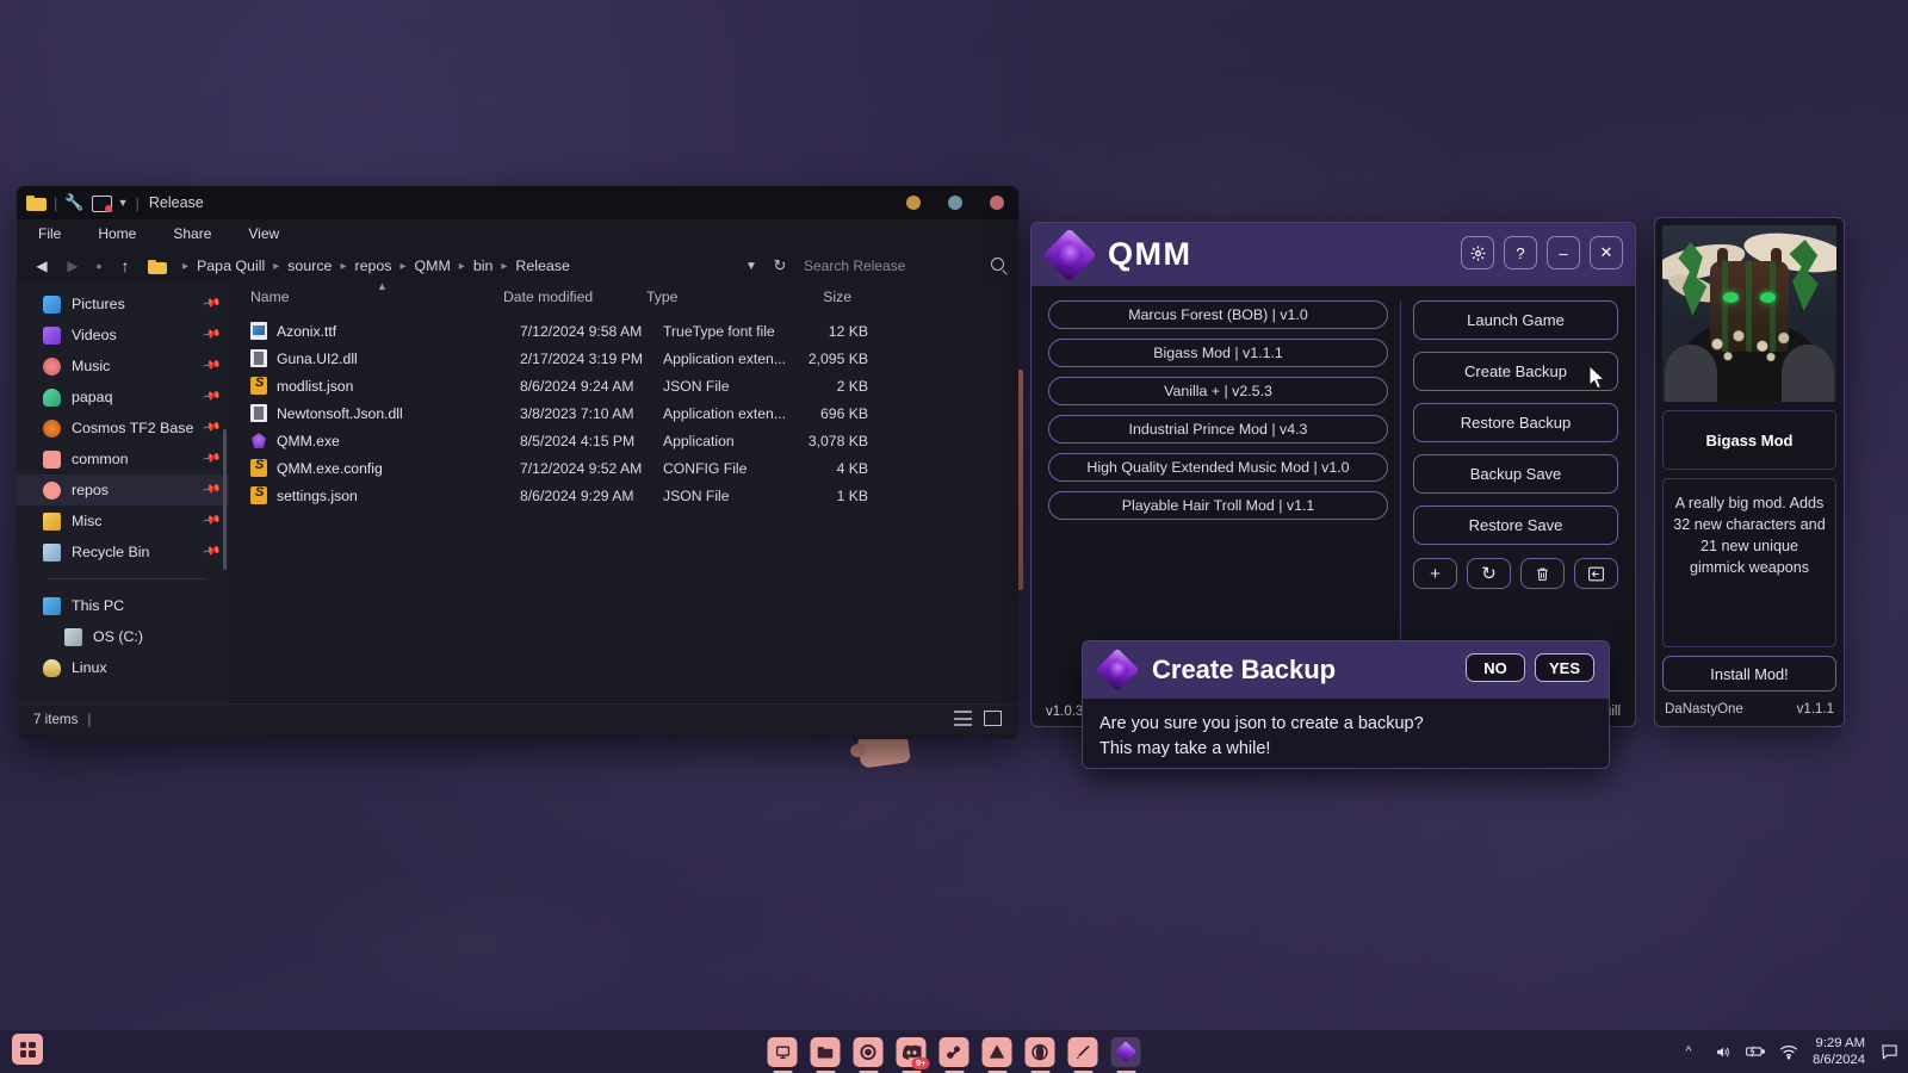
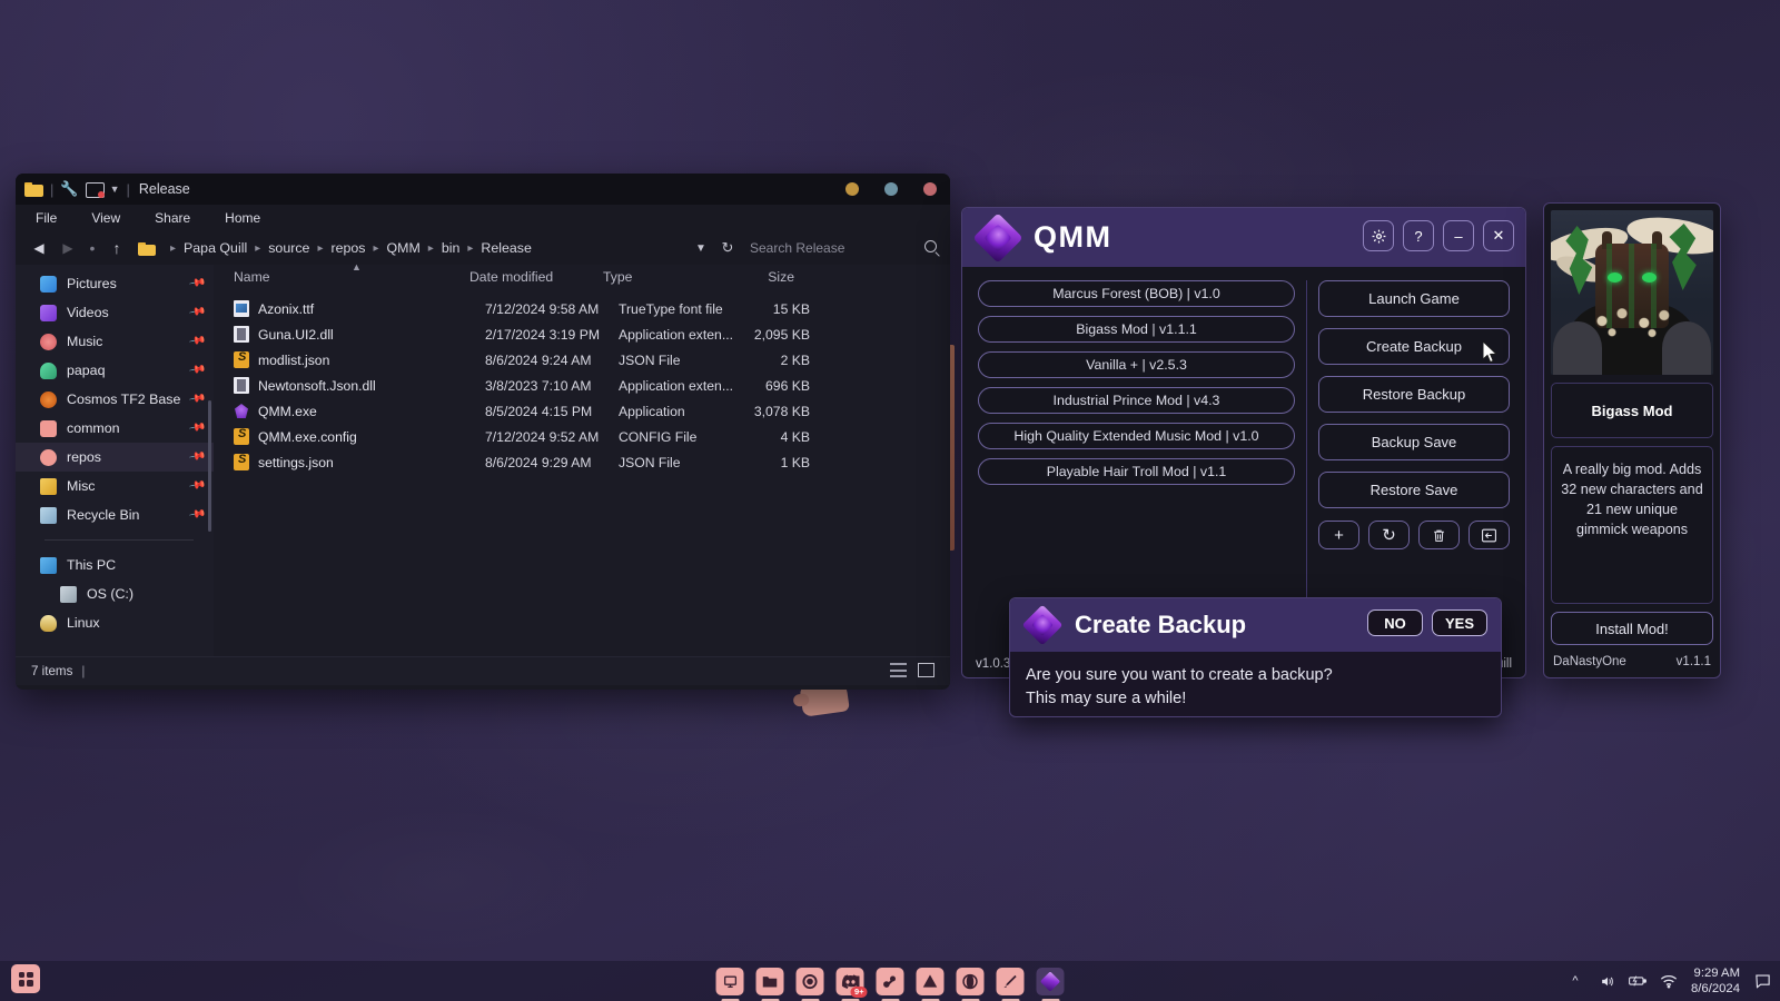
  |
  🔧
  ▼
  |
  Release
  File
- Home
+ View
  Share
- View
+ Home
  ◀
  ▶
  •
  ↑
  ▸
  Papa Quill
  ▸
  source
  ▸
  repos
  ▸
  QMM
  ▸
  bin
  ▸
  Release
  ▼
  ↻
  Search Release
  Pictures
  Videos
  Music
  papaq
  Cosmos TF2 Base
  common
  repos
  Misc
  Recycle Bin
  This PC
  OS (C:)
  Linux
  ▲
  Name
  Date modified
  Type
  Size
  Azonix.ttf
  7/12/2024 9:58 AM
  TrueType font file
- 12 KB
+ 15 KB
  Guna.UI2.dll
  2/17/2024 3:19 PM
  Application exten...
  2,095 KB
  modlist.json
  8/6/2024 9:24 AM
  JSON File
  2 KB
  Newtonsoft.Json.dll
  3/8/2023 7:10 AM
  Application exten...
  696 KB
  QMM.exe
  8/5/2024 4:15 PM
  Application
  3,078 KB
  QMM.exe.config
  7/12/2024 9:52 AM
  CONFIG File
  4 KB
  settings.json
  8/6/2024 9:29 AM
  JSON File
  1 KB
  7 items
  |
  QMM
  ?
  –
  ✕
  Marcus Forest (BOB) | v1.0
  Bigass Mod | v1.1.1
  Vanilla + | v2.5.3
  Industrial Prince Mod | v4.3
  High Quality Extended Music Mod | v1.0
  Playable Hair Troll Mod | v1.1
  Launch Game
  Create Backup
  Restore Backup
  Backup Save
  Restore Save
  +
  ↻
  v1.0.3
  ill
  Create Backup
  NO
  YES
- Are you sure you json to create a backup?
+ Are you sure you want to create a backup?
- This may take a while!
+ This may sure a while!
  Bigass Mod
  A really big mod. Adds 32 new characters and 21 new unique gimmick weapons
  Install Mod!
  DaNastyOne
  v1.1.1
  9+
  ^
  9:29 AM
  8/6/2024
